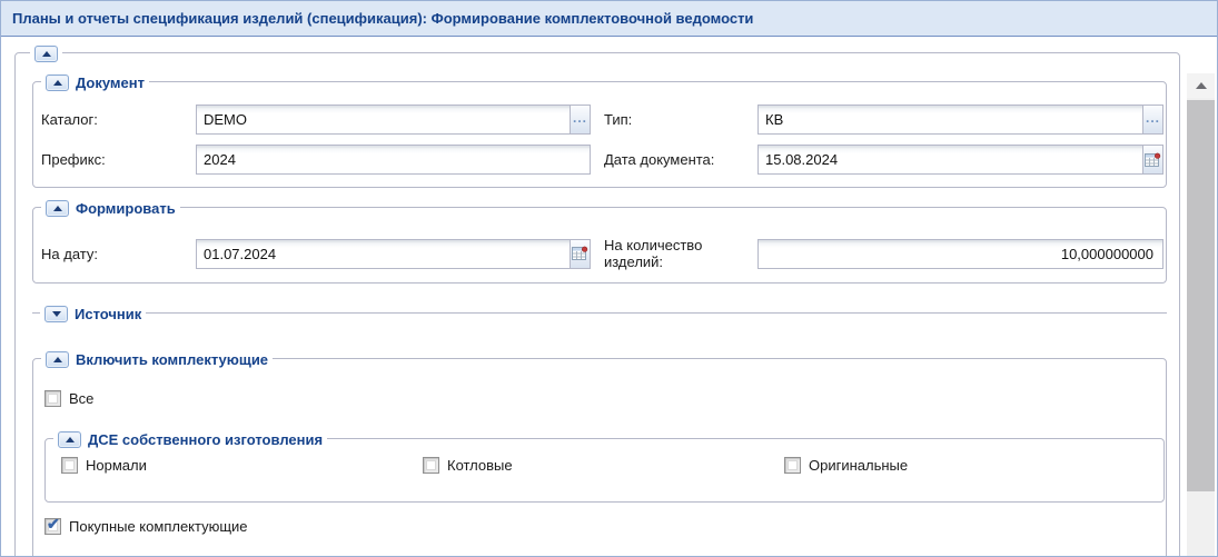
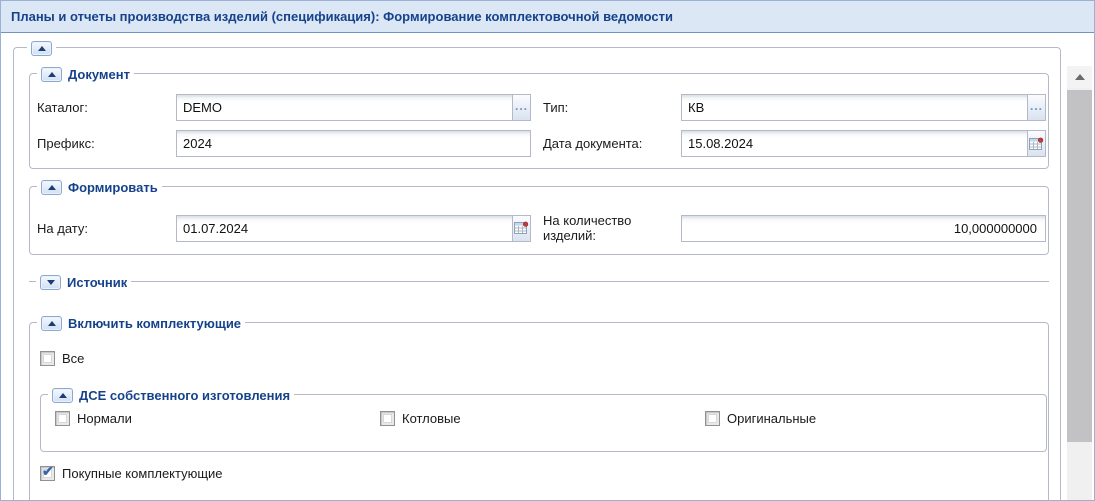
- Планы и отчеты спецификация изделий (спецификация): Формирование комплектовочной ведомости
+ Планы и отчеты производства изделий (спецификация): Формирование комплектовочной ведомости
  Документ
  Каталог:
  DEMO
  ...
  Тип:
  КВ
  ...
  Префикс:
  2024
  Дата документа:
  15.08.2024
  Формировать
  На дату:
  01.07.2024
  На количество изделий:
  10,000000000
  Источник
  Включить комплектующие
  Все
  ДСЕ собственного изготовления
  Нормали
  Котловые
  Оригинальные
  ✔
  Покупные комплектующие
